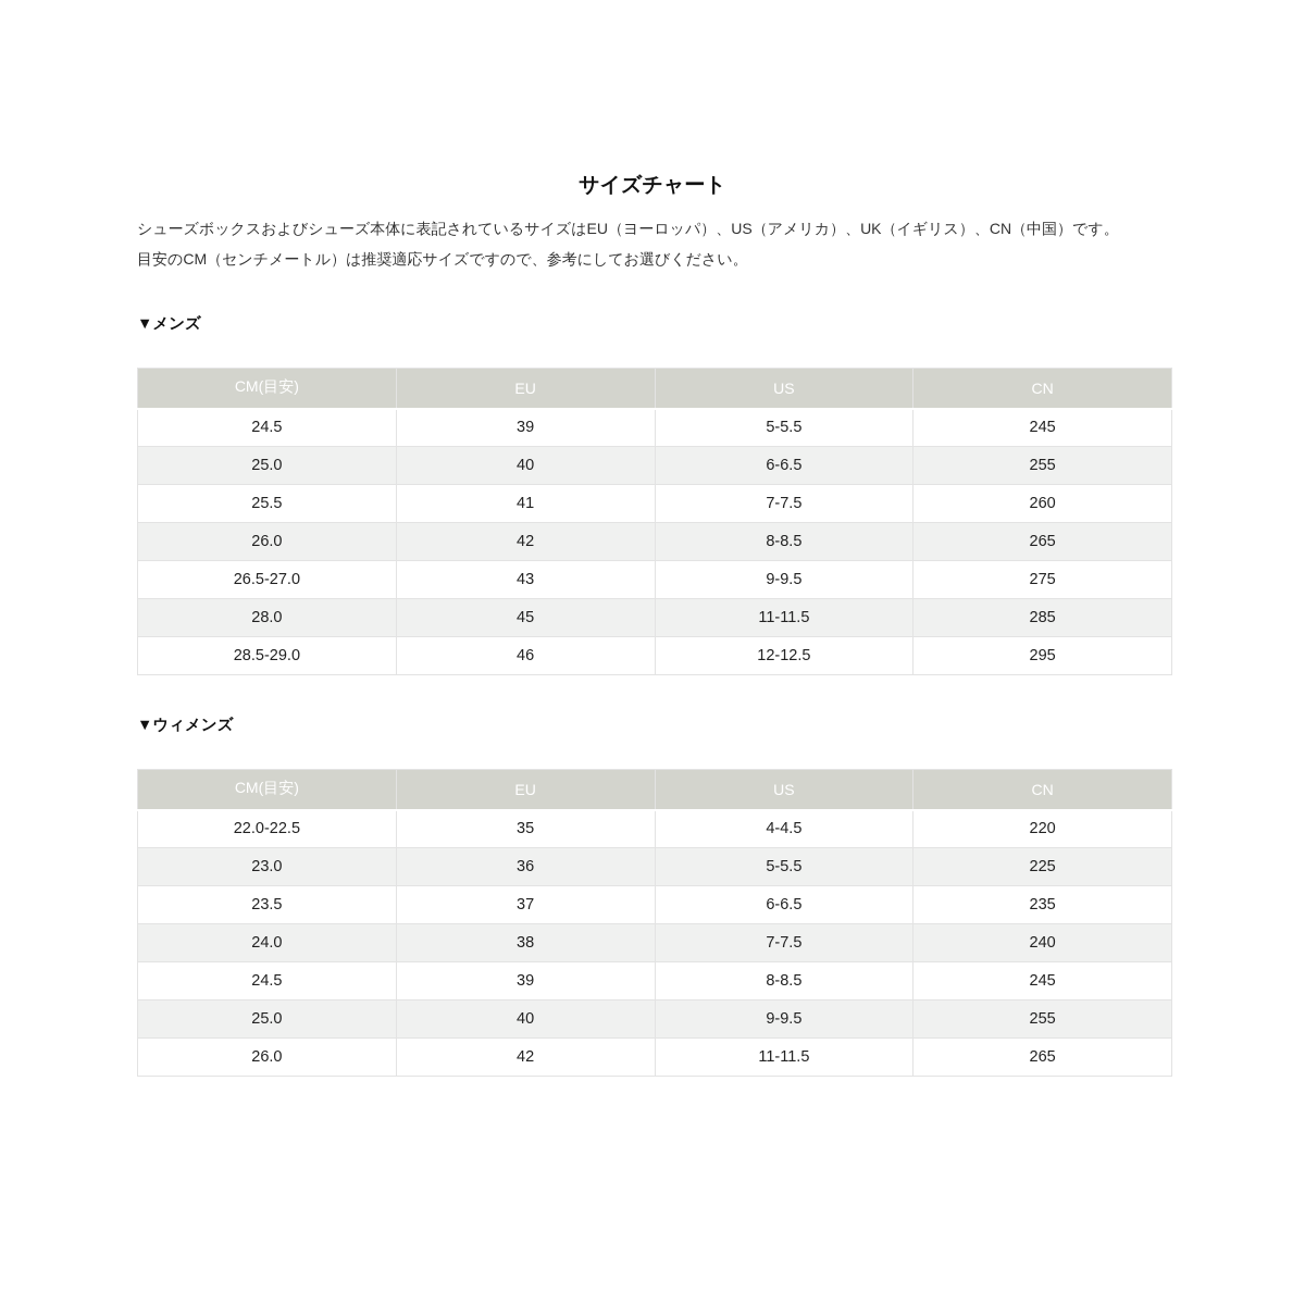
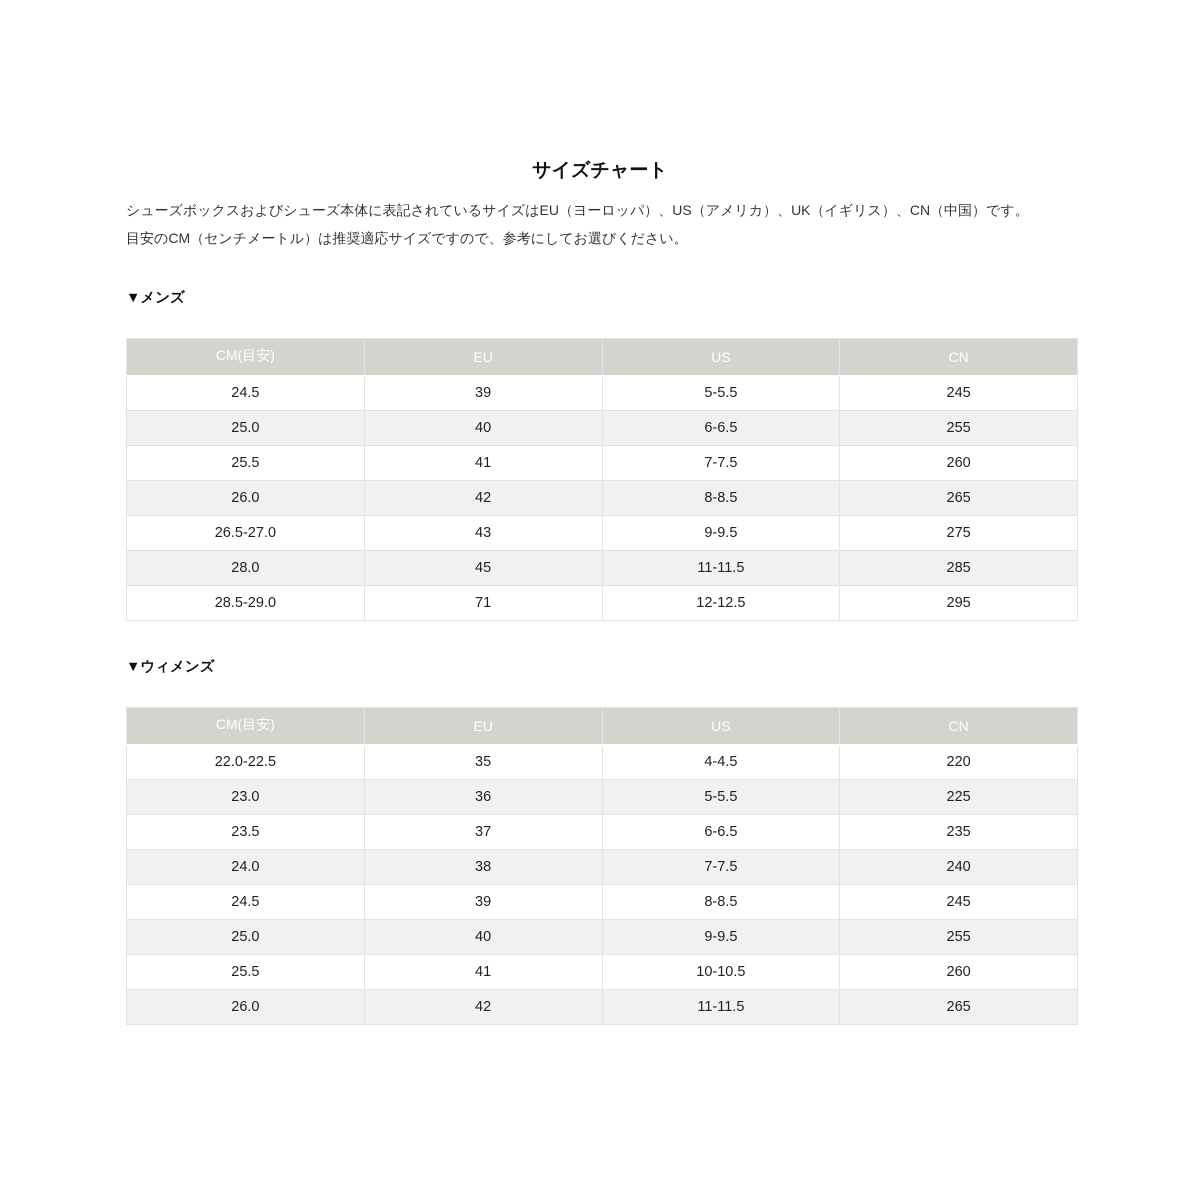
  サイズチャート
  シューズボックスおよびシューズ本体に表記されているサイズはEU（ヨーロッパ）、US（アメリカ）、UK（イギリス）、CN（中国）です。
  目安のCM（センチメートル）は推奨適応サイズですので、参考にしてお選びください。
  ▼メンズ
  CM(目安)	EU	US	CN
  24.5	39	5-5.5	245
  25.0	40	6-6.5	255
  25.5	41	7-7.5	260
  26.0	42	8-8.5	265
  26.5-27.0	43	9-9.5	275
  28.0	45	11-11.5	285
- 28.5-29.0	46	12-12.5	295
+ 28.5-29.0	71	12-12.5	295
  ▼ウィメンズ
  CM(目安)	EU	US	CN
  22.0-22.5	35	4-4.5	220
  23.0	36	5-5.5	225
  23.5	37	6-6.5	235
  24.0	38	7-7.5	240
  24.5	39	8-8.5	245
  25.0	40	9-9.5	255
+ 25.5	41	10-10.5	260
  26.0	42	11-11.5	265
